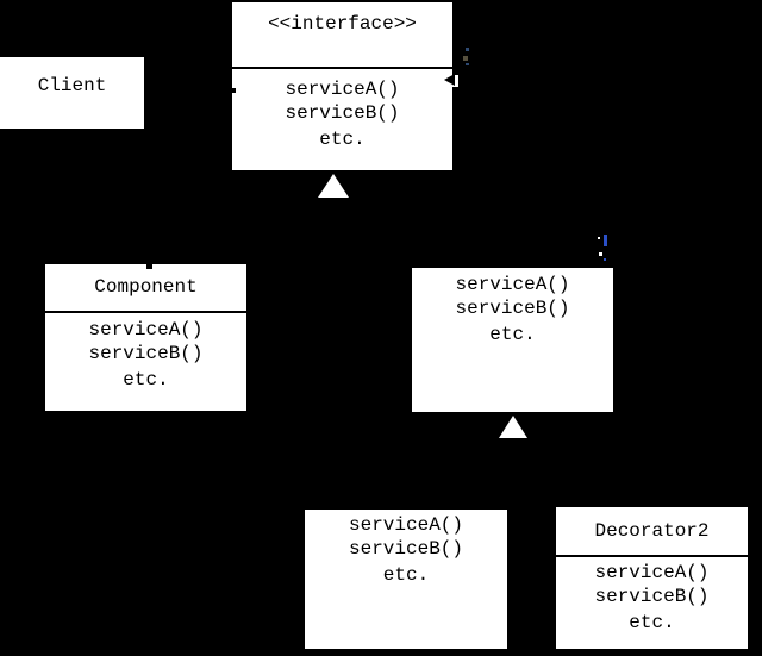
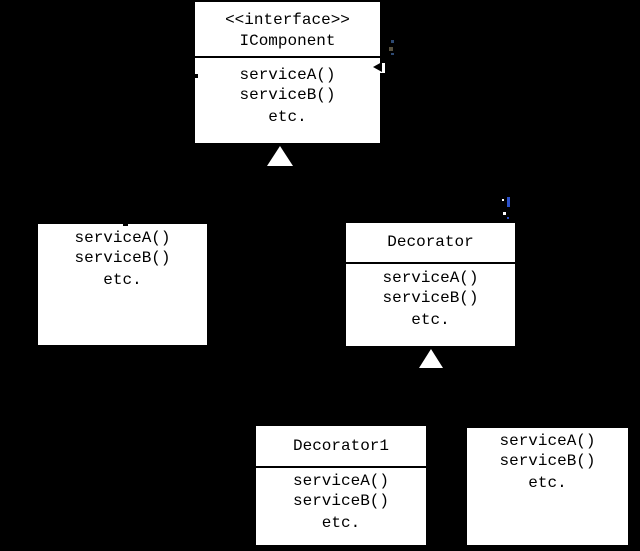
- Client
  <<interface>>
+ IComponent
  serviceA()
  serviceB()
  etc.
- Component
  serviceA()
  serviceB()
  etc.
+ Decorator
  serviceA()
  serviceB()
  etc.
+ Decorator1
  serviceA()
  serviceB()
  etc.
- Decorator2
  serviceA()
  serviceB()
  etc.
